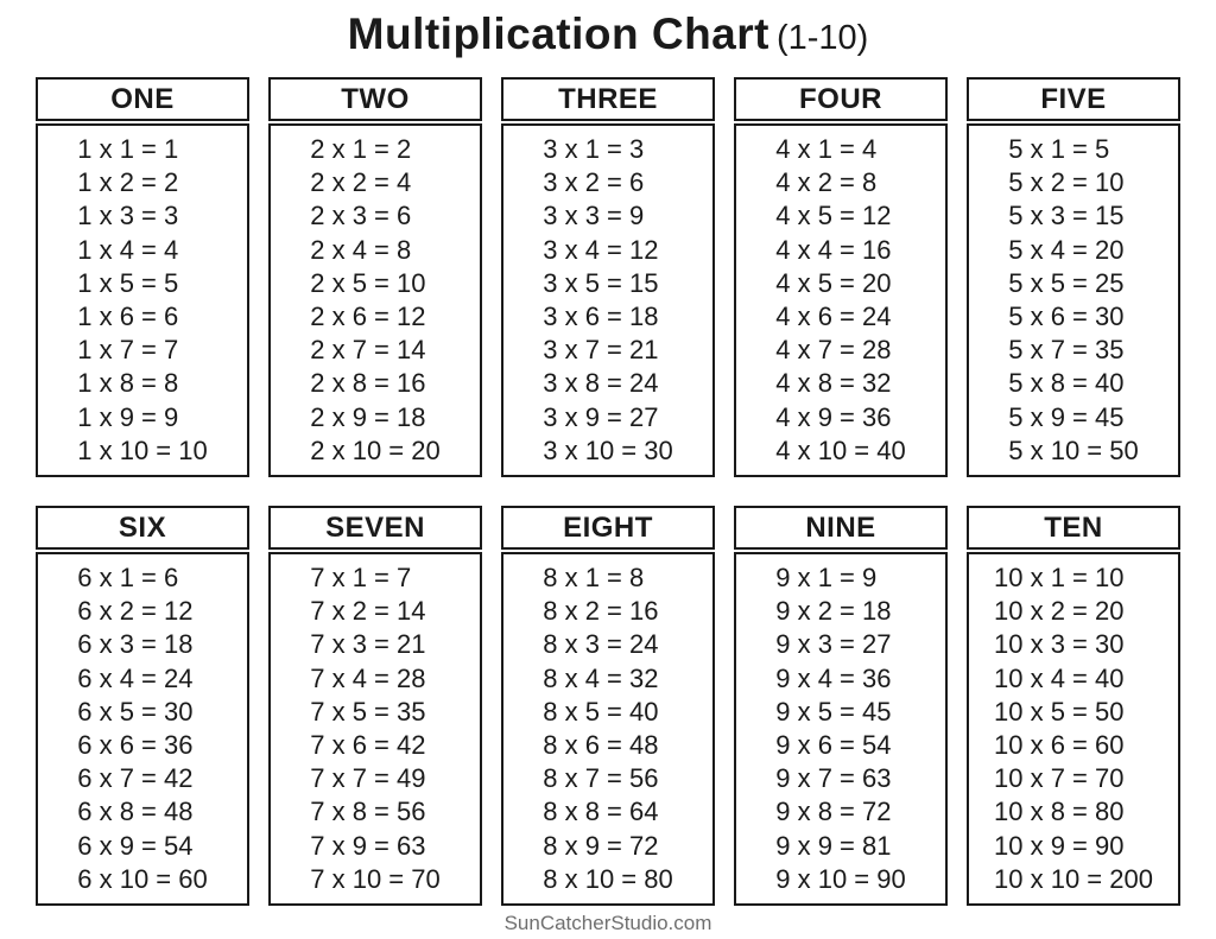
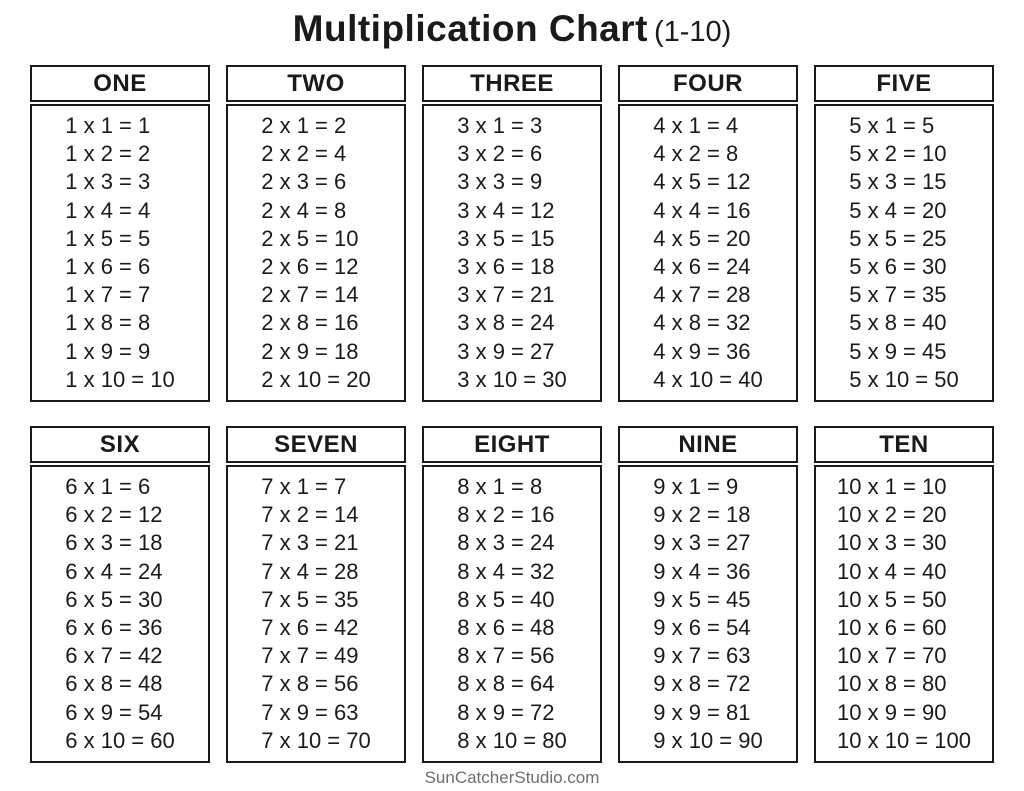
  Multiplication Chart (1-10)
  ONE
  1 x 1 = 1
  1 x 2 = 2
  1 x 3 = 3
  1 x 4 = 4
  1 x 5 = 5
  1 x 6 = 6
  1 x 7 = 7
  1 x 8 = 8
  1 x 9 = 9
  1 x 10 = 10
  TWO
  2 x 1 = 2
  2 x 2 = 4
  2 x 3 = 6
  2 x 4 = 8
  2 x 5 = 10
  2 x 6 = 12
  2 x 7 = 14
  2 x 8 = 16
  2 x 9 = 18
  2 x 10 = 20
  THREE
  3 x 1 = 3
  3 x 2 = 6
  3 x 3 = 9
  3 x 4 = 12
  3 x 5 = 15
  3 x 6 = 18
  3 x 7 = 21
  3 x 8 = 24
  3 x 9 = 27
  3 x 10 = 30
  FOUR
  4 x 1 = 4
  4 x 2 = 8
  4 x 5 = 12
  4 x 4 = 16
  4 x 5 = 20
  4 x 6 = 24
  4 x 7 = 28
  4 x 8 = 32
  4 x 9 = 36
  4 x 10 = 40
  FIVE
  5 x 1 = 5
  5 x 2 = 10
  5 x 3 = 15
  5 x 4 = 20
  5 x 5 = 25
  5 x 6 = 30
  5 x 7 = 35
  5 x 8 = 40
  5 x 9 = 45
  5 x 10 = 50
  SIX
  6 x 1 = 6
  6 x 2 = 12
  6 x 3 = 18
  6 x 4 = 24
  6 x 5 = 30
  6 x 6 = 36
  6 x 7 = 42
  6 x 8 = 48
  6 x 9 = 54
  6 x 10 = 60
  SEVEN
  7 x 1 = 7
  7 x 2 = 14
  7 x 3 = 21
  7 x 4 = 28
  7 x 5 = 35
  7 x 6 = 42
  7 x 7 = 49
  7 x 8 = 56
  7 x 9 = 63
  7 x 10 = 70
  EIGHT
  8 x 1 = 8
  8 x 2 = 16
  8 x 3 = 24
  8 x 4 = 32
  8 x 5 = 40
  8 x 6 = 48
  8 x 7 = 56
  8 x 8 = 64
  8 x 9 = 72
  8 x 10 = 80
  NINE
  9 x 1 = 9
  9 x 2 = 18
  9 x 3 = 27
  9 x 4 = 36
  9 x 5 = 45
  9 x 6 = 54
  9 x 7 = 63
  9 x 8 = 72
  9 x 9 = 81
  9 x 10 = 90
  TEN
  10 x 1 = 10
  10 x 2 = 20
  10 x 3 = 30
  10 x 4 = 40
  10 x 5 = 50
  10 x 6 = 60
  10 x 7 = 70
  10 x 8 = 80
  10 x 9 = 90
- 10 x 10 = 200
+ 10 x 10 = 100
  SunCatcherStudio.com
